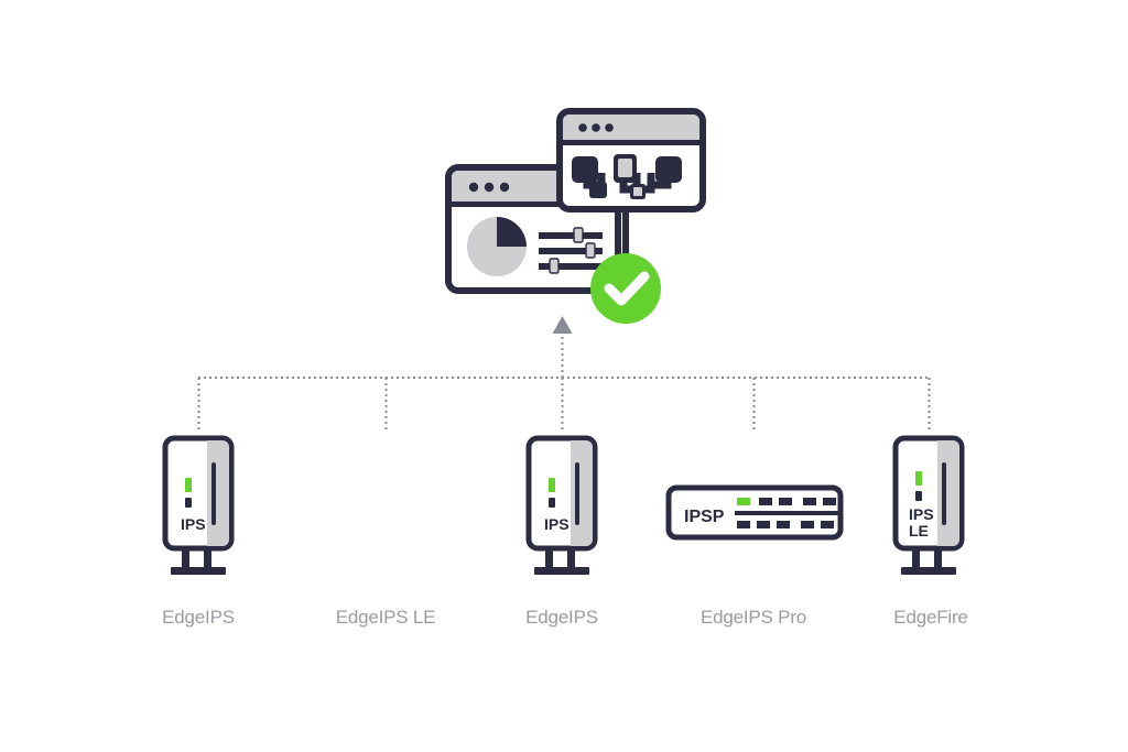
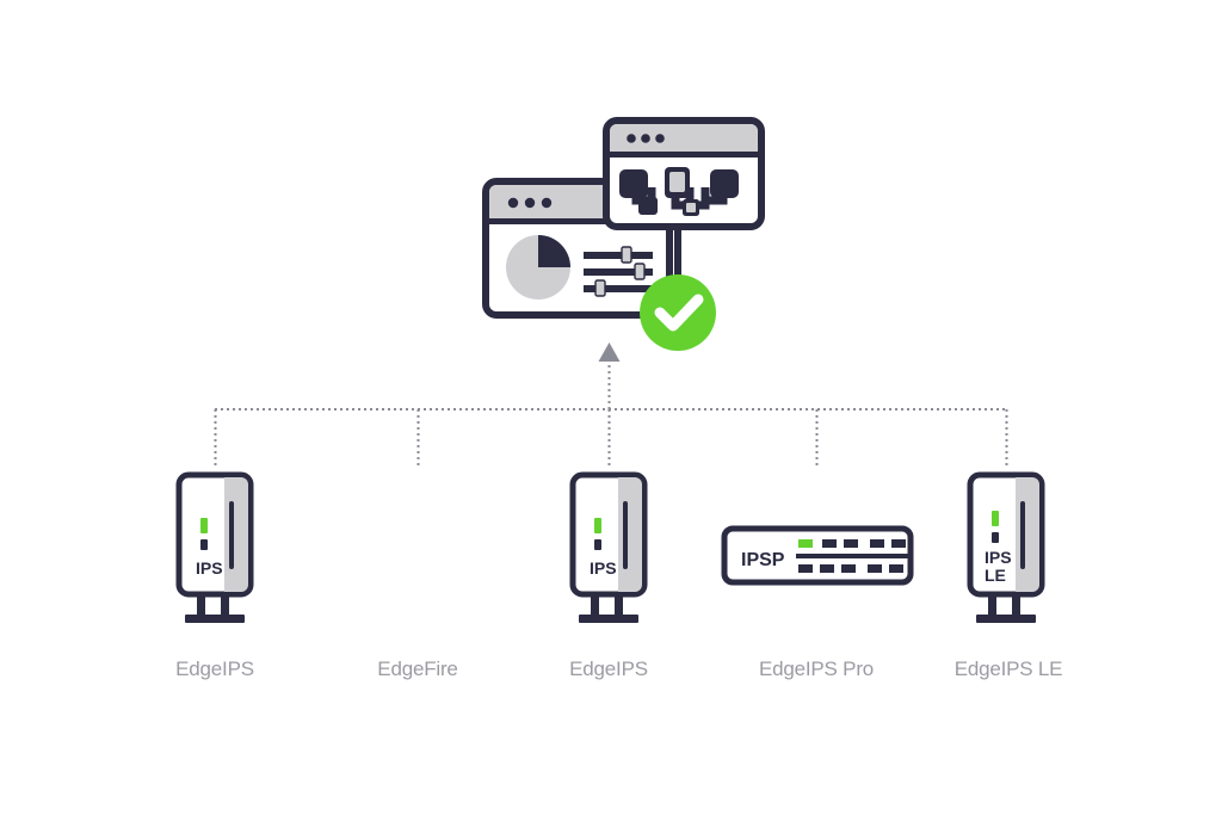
  IPS
  IPS
  IPSP
  IPS
  LE
  EdgeIPS
- EdgeIPS LE
+ EdgeFire
  EdgeIPS
  EdgeIPS Pro
- EdgeFire
+ EdgeIPS LE
